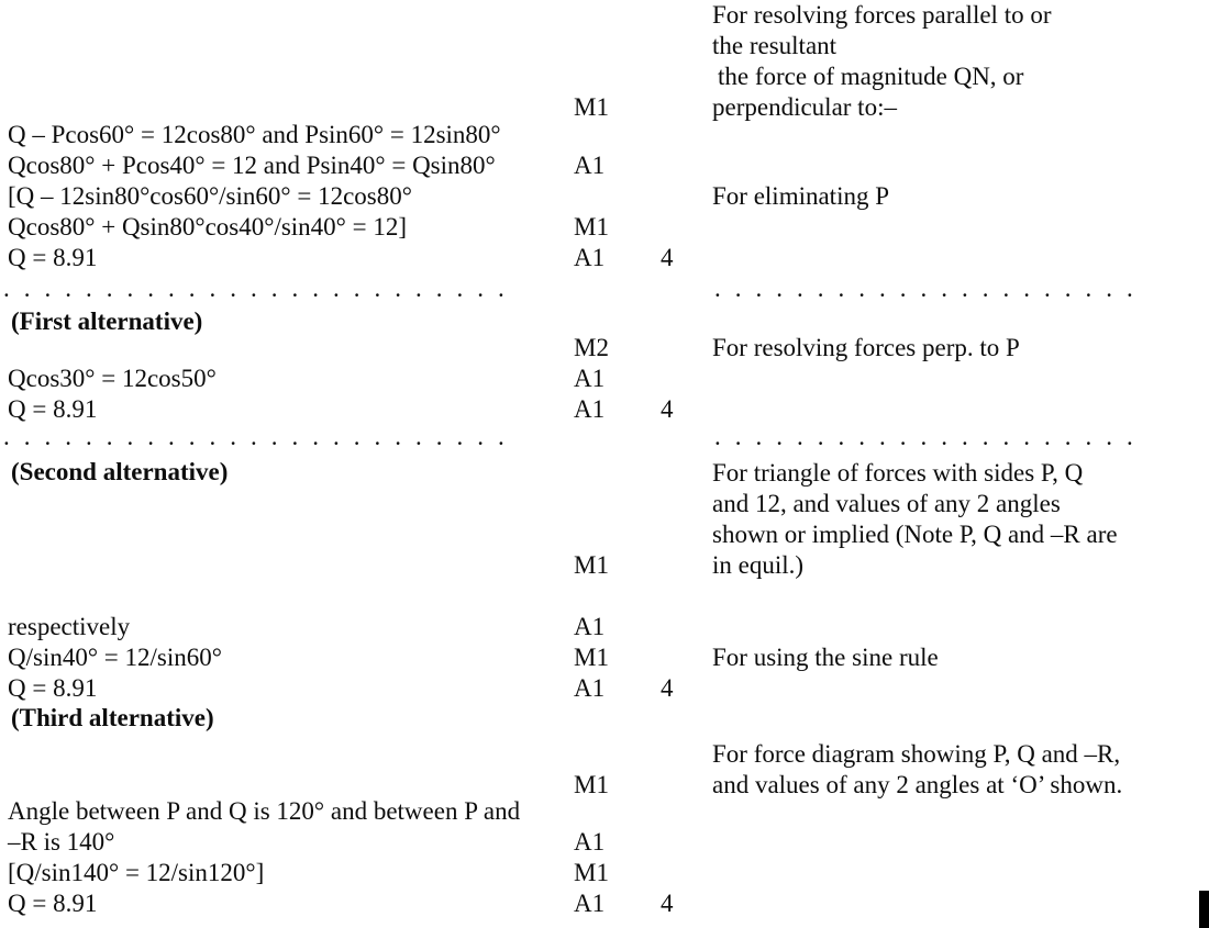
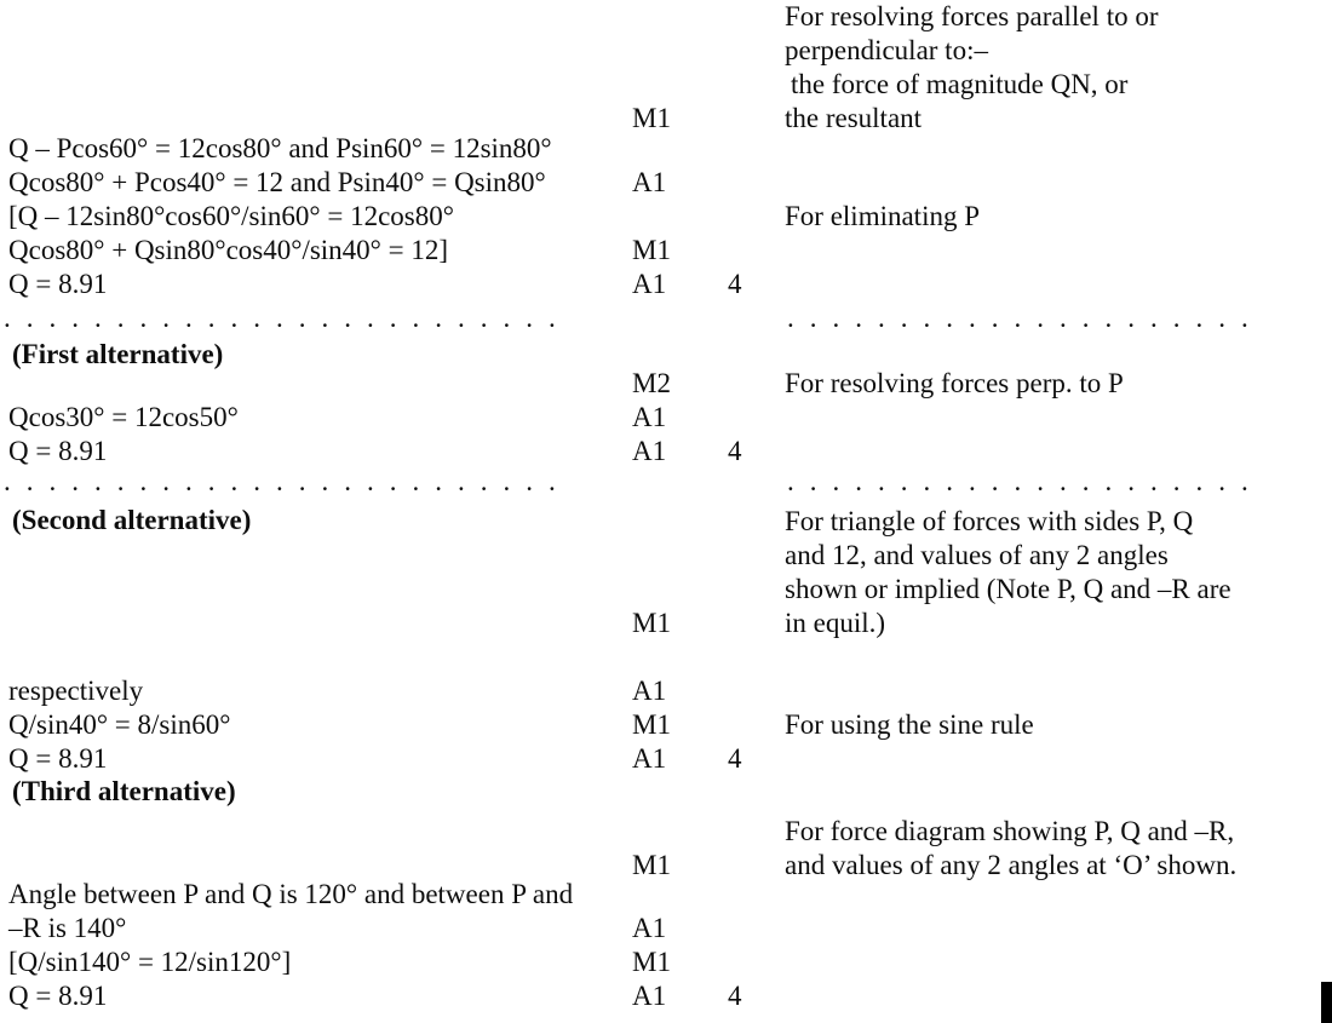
  For resolving forces parallel to or
- the resultant
+ perpendicular to:–
  the force of magnitude QN, or
- perpendicular to:–
+ the resultant
  M1
  Q – Pcos60° = 12cos80° and Psin60° = 12sin80°
  Qcos80° + Pcos40° = 12 and Psin40° = Qsin80°
  A1
  [Q – 12sin80°cos60°/sin60° = 12cos80°
  For eliminating P
  Qcos80° + Qsin80°cos40°/sin40° = 12]
  M1
  Q = 8.91
  A1
  4
  .........................
  .....................
  (First alternative)
  M2
  For resolving forces perp. to P
  Qcos30° = 12cos50°
  A1
  Q = 8.91
  A1
  4
  .........................
  .....................
  (Second alternative)
  For triangle of forces with sides P, Q
  and 12, and values of any 2 angles
  shown or implied (Note P, Q and –R are
  in equil.)
  M1
  respectively
  A1
- Q/sin40° = 12/sin60°
+ Q/sin40° = 8/sin60°
  M1
  For using the sine rule
  Q = 8.91
  A1
  4
  (Third alternative)
  For force diagram showing P, Q and –R,
  and values of any 2 angles at ‘O’ shown.
  M1
  Angle between P and Q is 120° and between P and
  –R is 140°
  A1
  [Q/sin140° = 12/sin120°]
  M1
  Q = 8.91
  A1
  4
